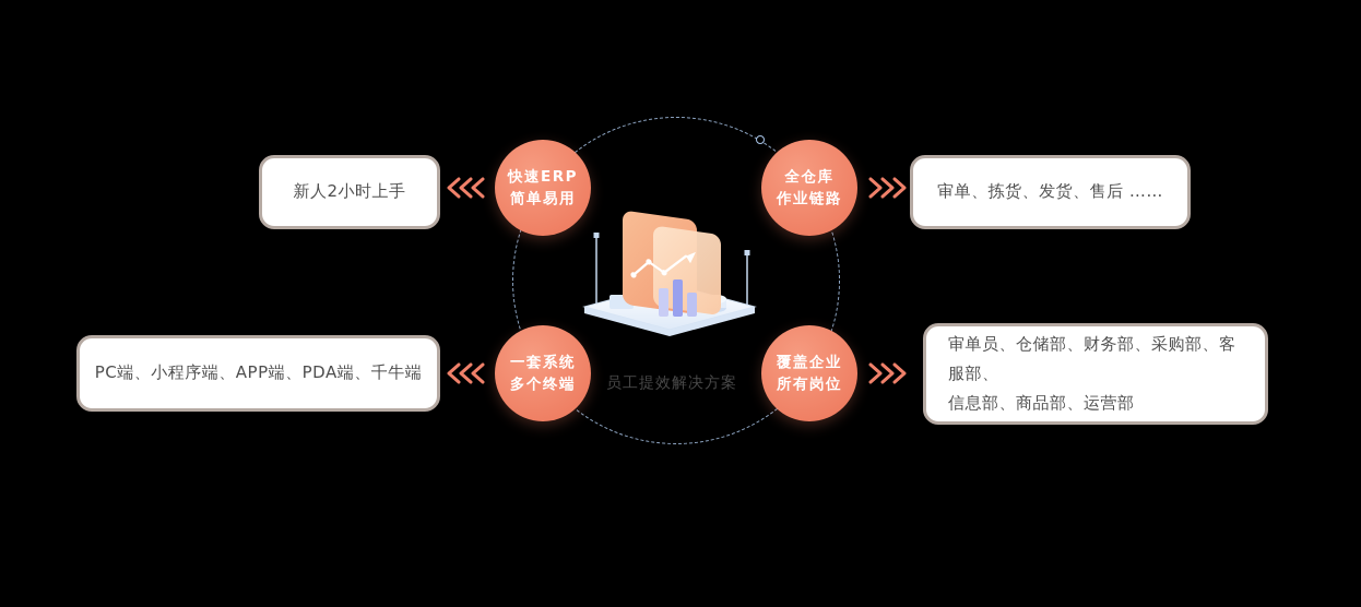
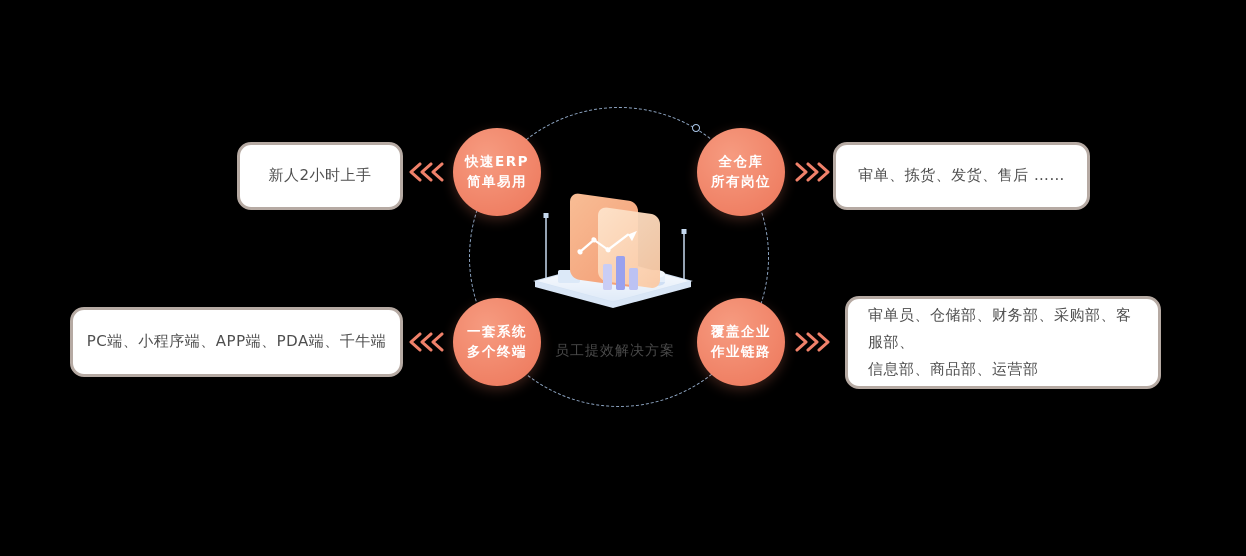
  员工提效解决方案
  快速ERP
  简单易用
  全仓库
- 作业链路
+ 所有岗位
  一套系统
  多个终端
  覆盖企业
- 所有岗位
+ 作业链路
  新人2小时上手
  审单、拣货、发货、售后 ……
  PC端、小程序端、APP端、PDA端、千牛端
  审单员、仓储部、财务部、采购部、客服部、
  信息部、商品部、运营部
